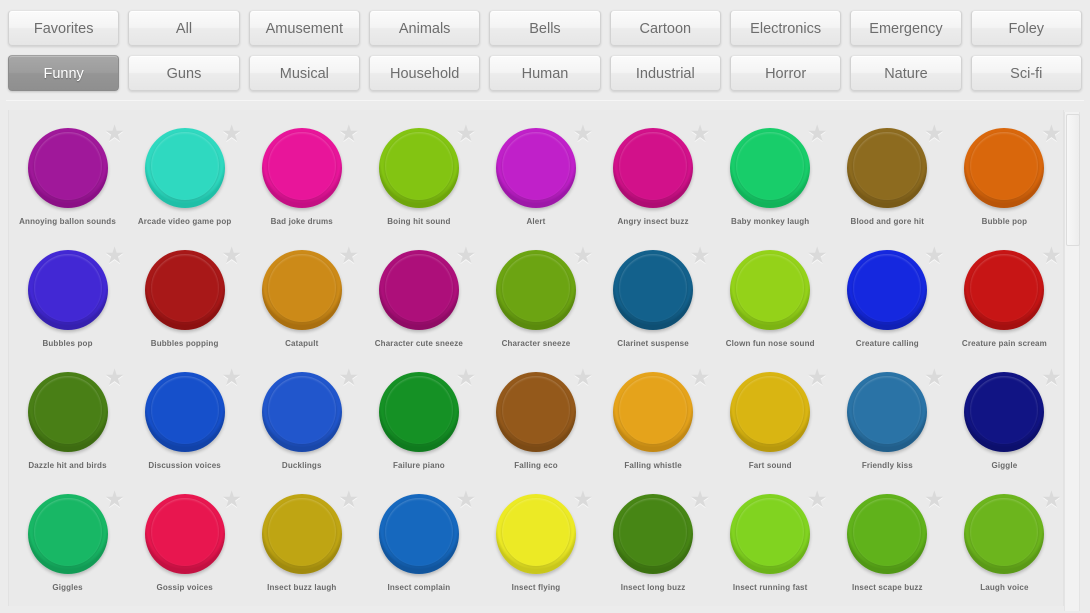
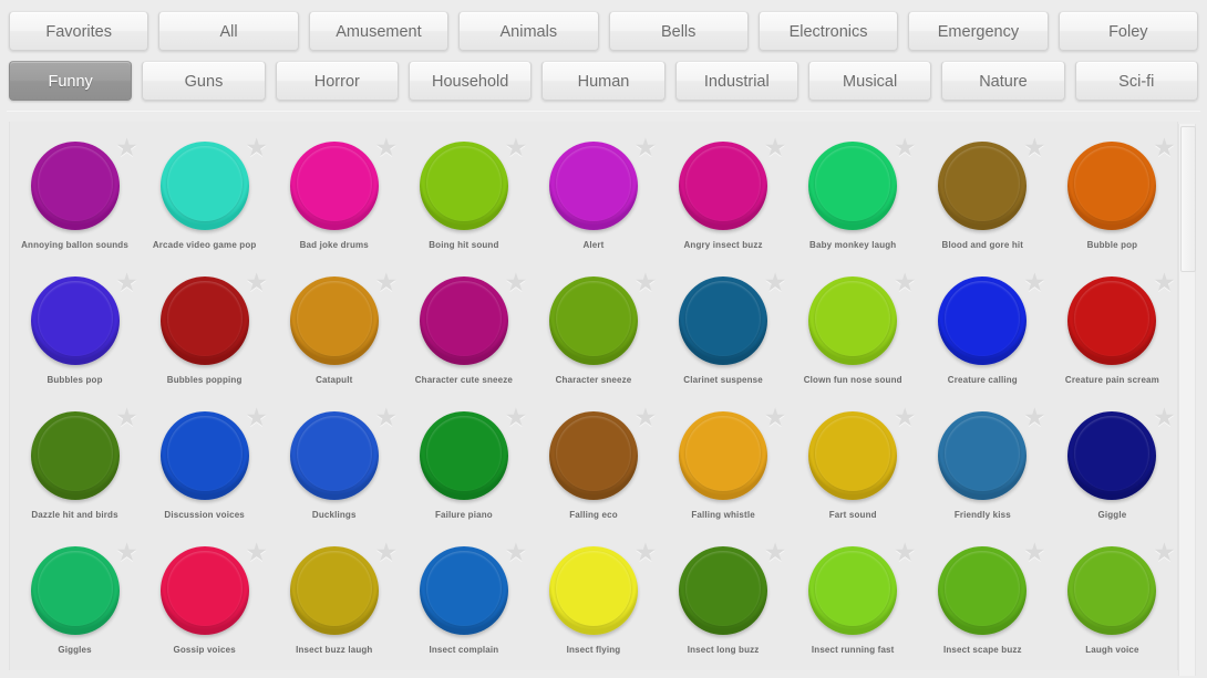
  Favorites
  All
  Amusement
  Animals
  Bells
- Cartoon
  Electronics
  Emergency
  Foley
  Funny
  Guns
- Musical
+ Horror
  Household
  Human
  Industrial
- Horror
+ Musical
  Nature
  Sci-fi
  ★
  Annoying ballon sounds
  ★
  Arcade video game pop
  ★
  Bad joke drums
  ★
  Boing hit sound
  ★
  Alert
  ★
  Angry insect buzz
  ★
  Baby monkey laugh
  ★
  Blood and gore hit
  ★
  Bubble pop
  ★
  Bubbles pop
  ★
  Bubbles popping
  ★
  Catapult
  ★
  Character cute sneeze
  ★
  Character sneeze
  ★
  Clarinet suspense
  ★
  Clown fun nose sound
  ★
  Creature calling
  ★
  Creature pain scream
  ★
  Dazzle hit and birds
  ★
  Discussion voices
  ★
  Ducklings
  ★
  Failure piano
  ★
  Falling eco
  ★
  Falling whistle
  ★
  Fart sound
  ★
  Friendly kiss
  ★
  Giggle
  ★
  Giggles
  ★
  Gossip voices
  ★
  Insect buzz laugh
  ★
  Insect complain
  ★
  Insect flying
  ★
  Insect long buzz
  ★
  Insect running fast
  ★
  Insect scape buzz
  ★
  Laugh voice
